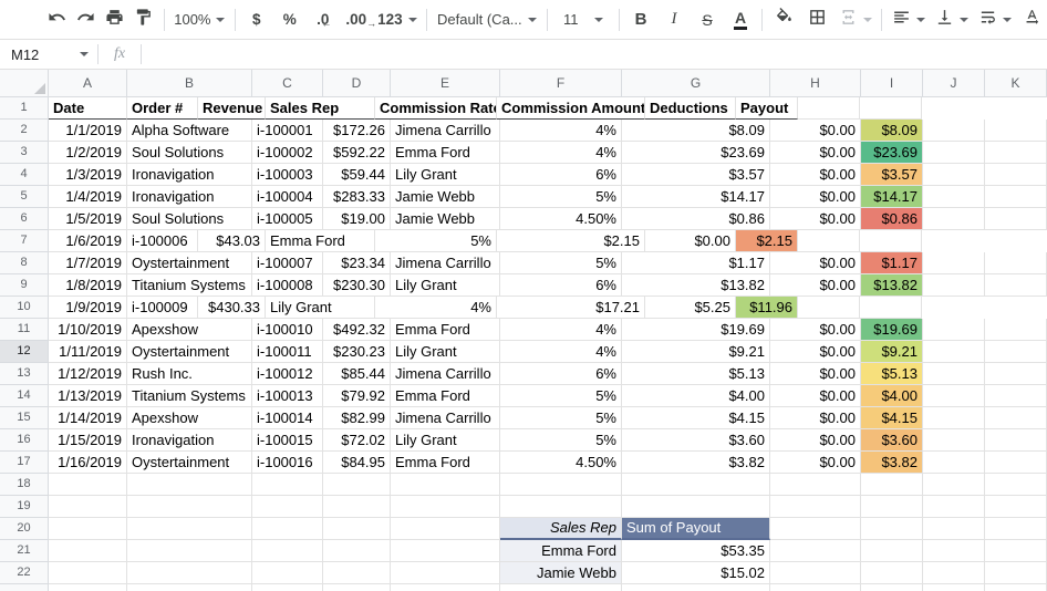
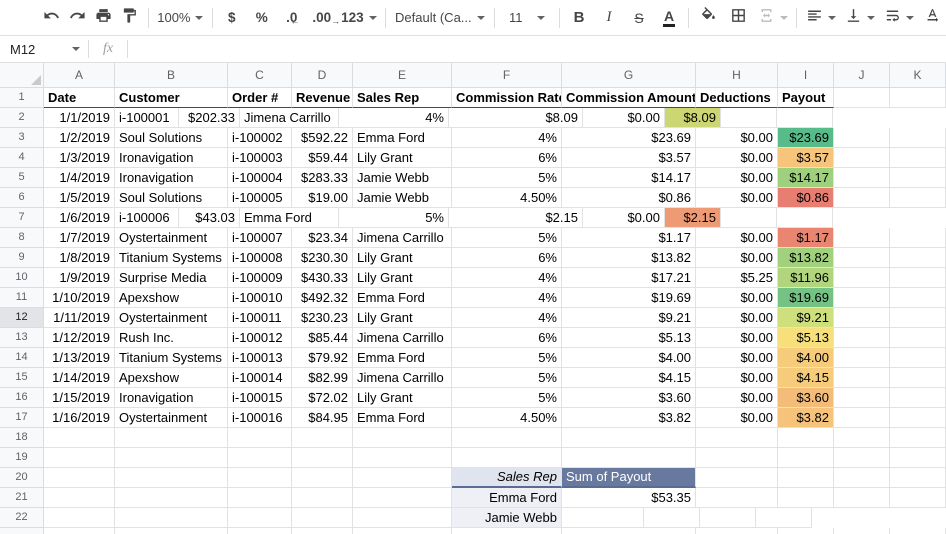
  100%
  $
  %
  .0
  ←
  .00
  →
  123
  Default (Ca...
  11
  B
  I
  S
  A
  M12
  fx
  A
  B
  C
  D
  E
  F
  G
  H
  I
  J
  K
  1
  Date
+ Customer
  Order #
  Revenue
  Sales Rep
  Commission Rat
  Commission Amount
  Deductions
  Payout
  2
  1/1/2019
- Alpha Software
  i-100001
- $172.26
+ $202.33
  Jimena Carrillo
  4%
  $8.09
  $0.00
  $8.09
  3
  1/2/2019
  Soul Solutions
  i-100002
  $592.22
  Emma Ford
  4%
  $23.69
  $0.00
  $23.69
  4
  1/3/2019
  Ironavigation
  i-100003
  $59.44
  Lily Grant
  6%
  $3.57
  $0.00
  $3.57
  5
  1/4/2019
  Ironavigation
  i-100004
  $283.33
  Jamie Webb
  5%
  $14.17
  $0.00
  $14.17
  6
  1/5/2019
  Soul Solutions
  i-100005
  $19.00
  Jamie Webb
  4.50%
  $0.86
  $0.00
  $0.86
  7
  1/6/2019
  i-100006
  $43.03
  Emma Ford
  5%
  $2.15
  $0.00
  $2.15
  8
  1/7/2019
  Oystertainment
  i-100007
  $23.34
  Jimena Carrillo
  5%
  $1.17
  $0.00
  $1.17
  9
  1/8/2019
  Titanium Systems
  i-100008
  $230.30
  Lily Grant
  6%
  $13.82
  $0.00
  $13.82
  10
  1/9/2019
+ Surprise Media
  i-100009
  $430.33
  Lily Grant
  4%
  $17.21
  $5.25
  $11.96
  11
  1/10/2019
  Apexshow
  i-100010
  $492.32
  Emma Ford
  4%
  $19.69
  $0.00
  $19.69
  12
  1/11/2019
  Oystertainment
  i-100011
  $230.23
  Lily Grant
  4%
  $9.21
  $0.00
  $9.21
  13
  1/12/2019
  Rush Inc.
  i-100012
  $85.44
  Jimena Carrillo
  6%
  $5.13
  $0.00
  $5.13
  14
  1/13/2019
  Titanium Systems
  i-100013
  $79.92
  Emma Ford
  5%
  $4.00
  $0.00
  $4.00
  15
  1/14/2019
  Apexshow
  i-100014
  $82.99
  Jimena Carrillo
  5%
  $4.15
  $0.00
  $4.15
  16
  1/15/2019
  Ironavigation
  i-100015
  $72.02
  Lily Grant
  5%
  $3.60
  $0.00
  $3.60
  17
  1/16/2019
  Oystertainment
  i-100016
  $84.95
  Emma Ford
  4.50%
  $3.82
  $0.00
  $3.82
  18
  19
  20
  Sales Rep
  Sum of Payout
  21
  Emma Ford
  $53.35
  22
  Jamie Webb
- $15.02
